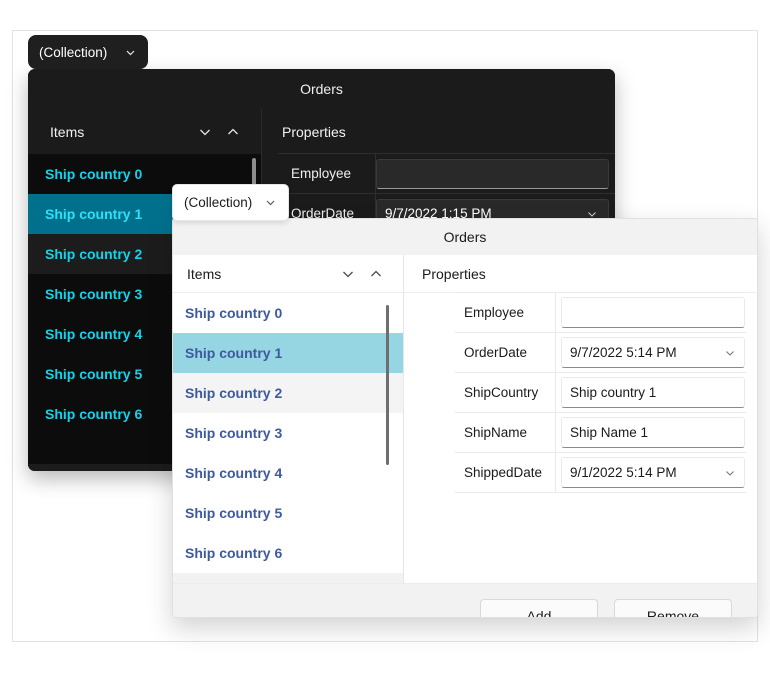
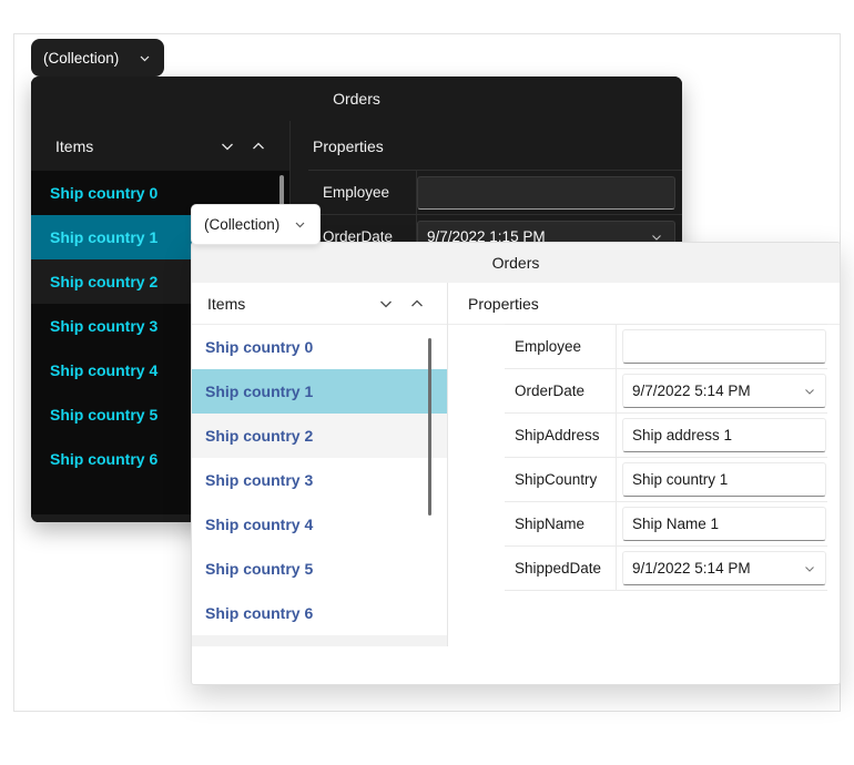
  (Collection)
  Orders
  Items
  Ship country 0
  Ship country 1
  Ship country 2
  Ship country 3
  Ship country 4
  Ship country 5
  Ship country 6
  Properties
  Employee
  OrderDate
  9/7/2022 1:15 PM
  (Collection)
  Orders
  Items
  Ship country 0
  Ship country 1
  Ship country 2
  Ship country 3
  Ship country 4
  Ship country 5
  Ship country 6
  Properties
  Employee
  OrderDate
  9/7/2022 5:14 PM
+ ShipAddress
+ Ship address 1
  ShipCountry
  Ship country 1
  ShipName
  Ship Name 1
  ShippedDate
  9/1/2022 5:14 PM
- Add
- Remove
